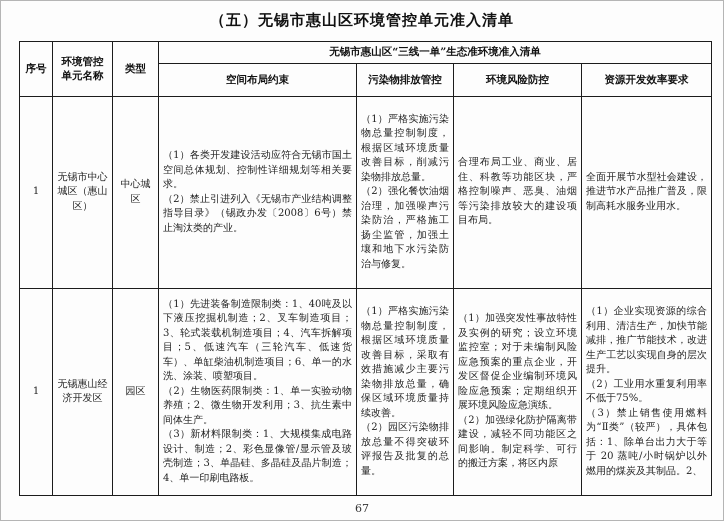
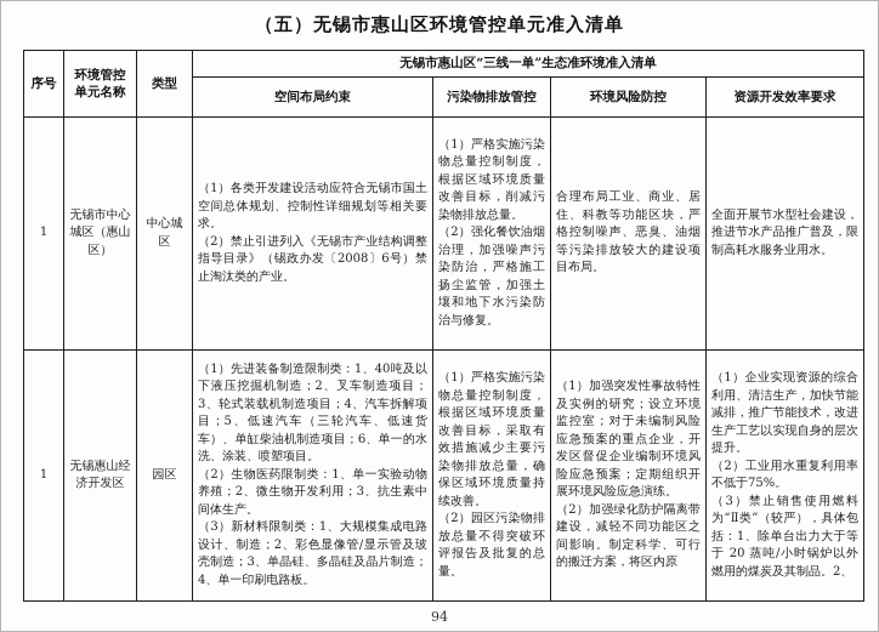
  （五）无锡市惠山区环境管控单元准入清单
  序号	环境管控单元名称	类型	无锡市惠山区“三线一单”生态准环境准入清单
  空间布局约束	污染物排放管控	环境风险防控	资源开发效率要求
  1	无锡市中心城区（惠山区）	中心城区	（1）各类开发建设活动应符合无锡市国土空间总体规划、控制性详细规划等相关要求。 （2）禁止引进列入《无锡市产业结构调整指导目录》（锡政办发〔2008〕6号）禁止淘汰类的产业。	（1）严格实施污染物总量控制制度，根据区域环境质量改善目标，削减污染物排放总量。 （2）强化餐饮油烟治理，加强噪声污染防治，严格施工扬尘监管，加强土壤和地下水污染防治与修复。	合理布局工业、商业、居住、科教等功能区块，严格控制噪声、恶臭、油烟等污染排放较大的建设项目布局。	全面开展节水型社会建设，推进节水产品推广普及，限制高耗水服务业用水。
  1	无锡惠山经济开发区	园区	（1）先进装备制造限制类：1、40吨及以下液压挖掘机制造；2、叉车制造项目；3、轮式装载机制造项目；4、汽车拆解项目；5、低速汽车（三轮汽车、低速货车）、单缸柴油机制造项目；6、单一的水洗、涂装、喷塑项目。 （2）生物医药限制类：1、单一实验动物养殖；2、微生物开发利用；3、抗生素中间体生产。 （3）新材料限制类：1、大规模集成电路设计、制造；2、彩色显像管/显示管及玻壳制造；3、单晶硅、多晶硅及晶片制造；4、单一印刷电路板。	（1）严格实施污染物总量控制制度，根据区域环境质量改善目标，采取有效措施减少主要污染物排放总量，确保区域环境质量持续改善。 （2）园区污染物排放总量不得突破环评报告及批复的总量。	（1）加强突发性事故特性及实例的研究；设立环境监控室；对于未编制风险应急预案的重点企业，开发区督促企业编制环境风险应急预案；定期组织开展环境风险应急演练。 （2）加强绿化防护隔离带建设，减轻不同功能区之间影响。制定科学、可行的搬迁方案，将区内原	（1）企业实现资源的综合利用、清洁生产，加快节能减排，推广节能技术，改进生产工艺以实现自身的层次提升。 （2）工业用水重复利用率不低于75%。 （3）禁止销售使用燃料为“Ⅱ类”（较严），具体包括：1、除单台出力大于等于 20 蒸吨/小时锅炉以外燃用的煤炭及其制品。2、
- 67
+ 94
